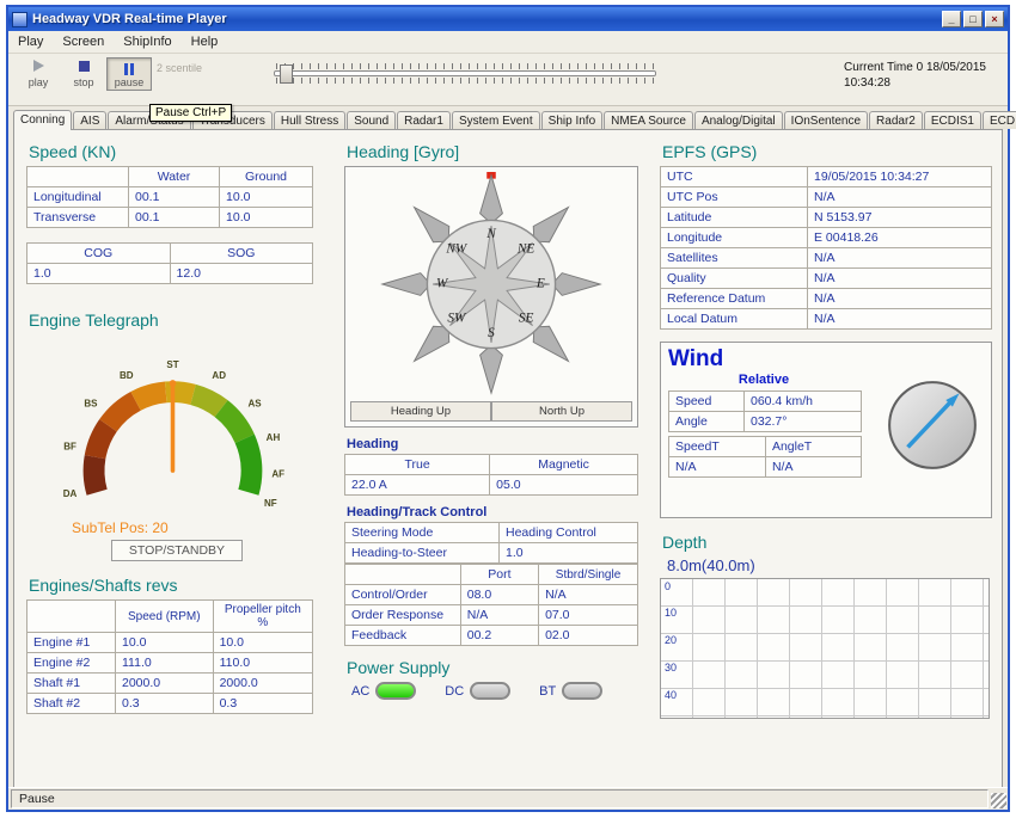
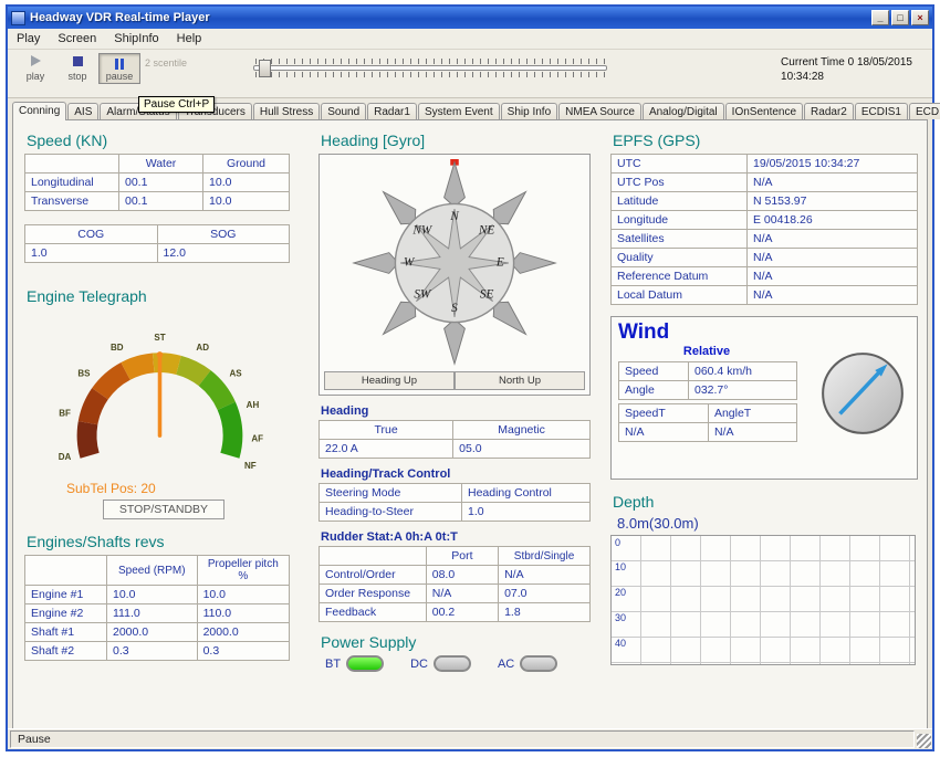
  Headway VDR Real-time Player
  _
  □
  ×
  Play
  Screen
  ShipInfo
  Help
  play
  stop
  pause
  2 scentile
  Current Time 0 18/05/2015
  10:34:28
  Pause Ctrl+P
  Conning
  AIS
  Hull Stress
  Sound
  Radar1
  System Event
  Ship Info
  NMEA Source
  Analog/Digital
  IOnSentence
  Radar2
  ECDIS1
  Speed (KN)
  	Water	Ground
  Longitudinal	00.1	10.0
  Transverse	00.1	10.0
  COG	SOG
  1.0	12.0
  Engine Telegraph
  DA
  BF
  BS
  BD
  ST
  AD
  AS
  AH
  AF
  NF
  SubTel Pos: 20
  STOP/STANDBY
  Engines/Shafts revs
  	Speed (RPM)	Propeller pitch %
  Engine #1	10.0	10.0
  Engine #2	111.0	110.0
  Shaft #1	2000.0	2000.0
  Shaft #2	0.3	0.3
  Heading [Gyro]
  N
  NE
  E
  SE
  S
  SW
  W
  NW
  Heading Up
  North Up
  Heading
  True	Magnetic
  22.0 A	05.0
  Heading/Track Control
  Steering Mode	Heading Control
  Heading-to-Steer	1.0
+ Rudder Stat:A 0h:A 0t:T
  	Port	Stbrd/Single
  Control/Order	08.0	N/A
  Order Response	N/A	07.0
- Feedback	00.2	02.0
+ Feedback	00.2	1.8
  Power Supply
- AC
+ BT
  DC
- BT
+ AC
  EPFS (GPS)
  UTC	19/05/2015 10:34:27
  UTC Pos	N/A
  Latitude	N 5153.97
  Longitude	E 00418.26
  Satellites	N/A
  Quality	N/A
  Reference Datum	N/A
  Local Datum	N/A
  Wind
  Relative
  Speed	060.4 km/h
  Angle	032.7°
  SpeedT	AngleT
  N/A	N/A
  Depth
- 8.0m(40.0m)
+ 8.0m(30.0m)
  0
  10
  20
  30
  40
  Pause
